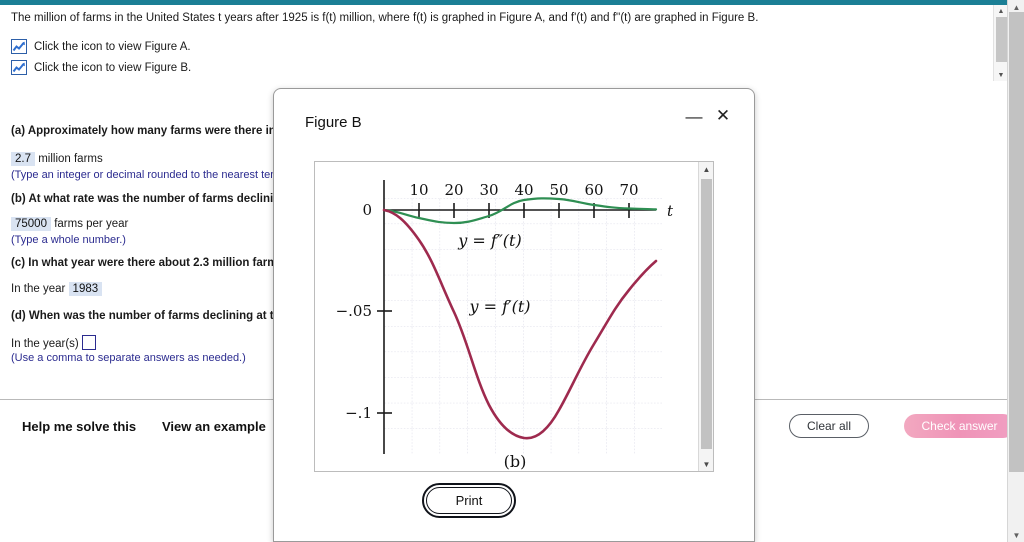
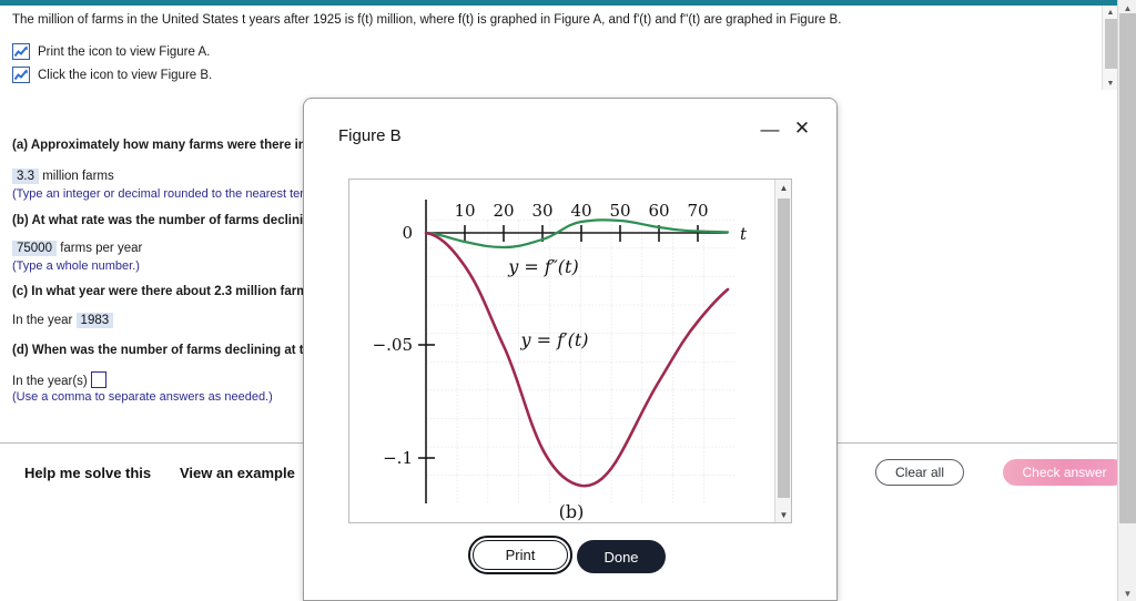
  The million of farms in the United States t years after 1925 is f(t) million, where f(t) is graphed in Figure A, and f'(t) and f''(t) are graphed in Figure B.
- Click the icon to view Figure A.
+ Print the icon to view Figure A.
  Click the icon to view Figure B.
  (a) Approximately how many farms were there i
- 2.7 million farms
+ 3.3 million farms
  (Type an integer or decimal rounded to the nearest te
  (b) At what rate was the number of farms declini
  75000 farms per year
  (Type a whole number.)
  (c) In what year were there about 2.3 million far
  In the year 1983
  (d) When was the number of farms declining at t
  In the year(s)
  (Use a comma to separate answers as needed.)
  Help me solve this
  View an example
  Clear all
  Check answer
  ▲
  ▼
  Figure B
  —
  ✕
  10
  20
  30
  40
  50
  60
  70
  t
  0
  −.05
  −.1
  y = f″(t)
  y = f′(t)
  (b)
  ▲
  ▼
  Print
+ Done
